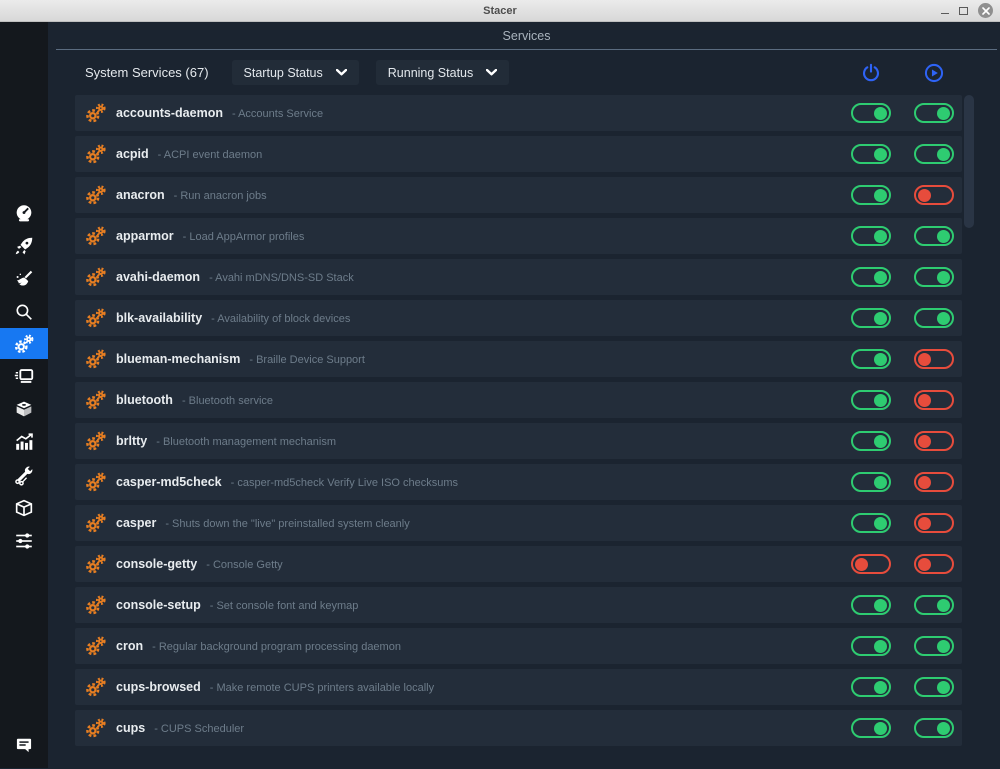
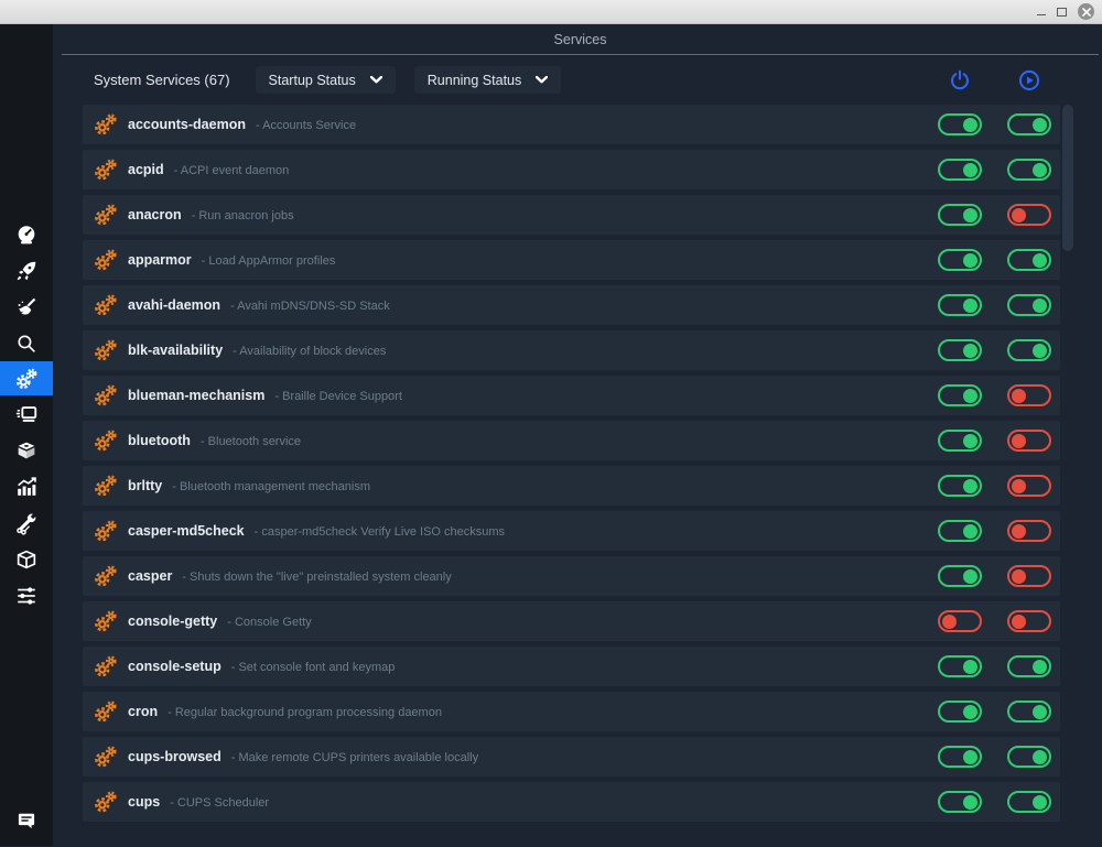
- Stacer
  Services
  System Services (67)
  Startup Status
  Running Status
  accounts-daemon
  - Accounts Service
  acpid
  - ACPI event daemon
  anacron
  - Run anacron jobs
  apparmor
  - Load AppArmor profiles
  avahi-daemon
  - Avahi mDNS/DNS-SD Stack
  blk-availability
  - Availability of block devices
  blueman-mechanism
  - Braille Device Support
  bluetooth
  - Bluetooth service
  brltty
  - Bluetooth management mechanism
  casper-md5check
  - casper-md5check Verify Live ISO checksums
  casper
  - Shuts down the "live" preinstalled system cleanly
  console-getty
  - Console Getty
  console-setup
  - Set console font and keymap
  cron
  - Regular background program processing daemon
  cups-browsed
  - Make remote CUPS printers available locally
  cups
  - CUPS Scheduler
